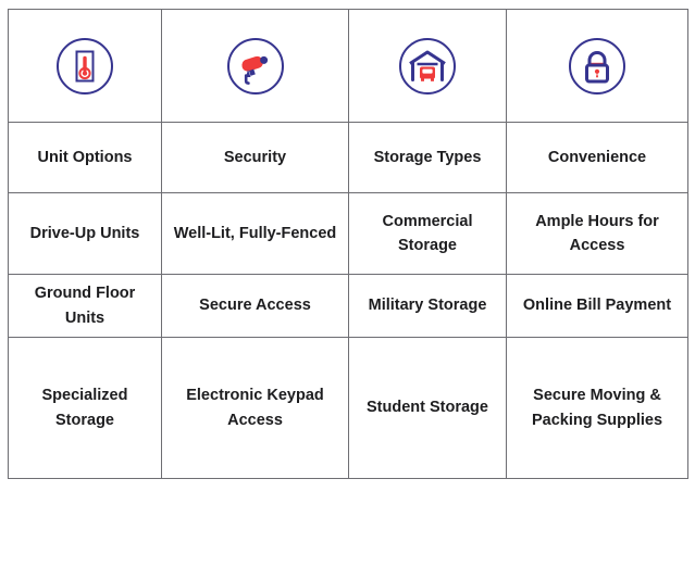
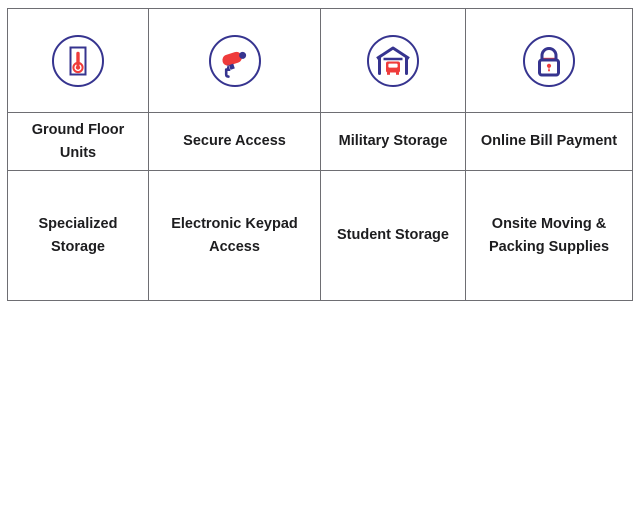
- Unit Options	Security	Storage Types	Convenience
- Drive-Up Units	Well-Lit, Fully-Fenced	Commercial Storage	Ample Hours for Access
  Ground Floor Units	Secure Access	Military Storage	Online Bill Payment
- Specialized Storage	Electronic Keypad Access	Student Storage	Secure Moving & Packing Supplies
+ Specialized Storage	Electronic Keypad Access	Student Storage	Onsite Moving & Packing Supplies
